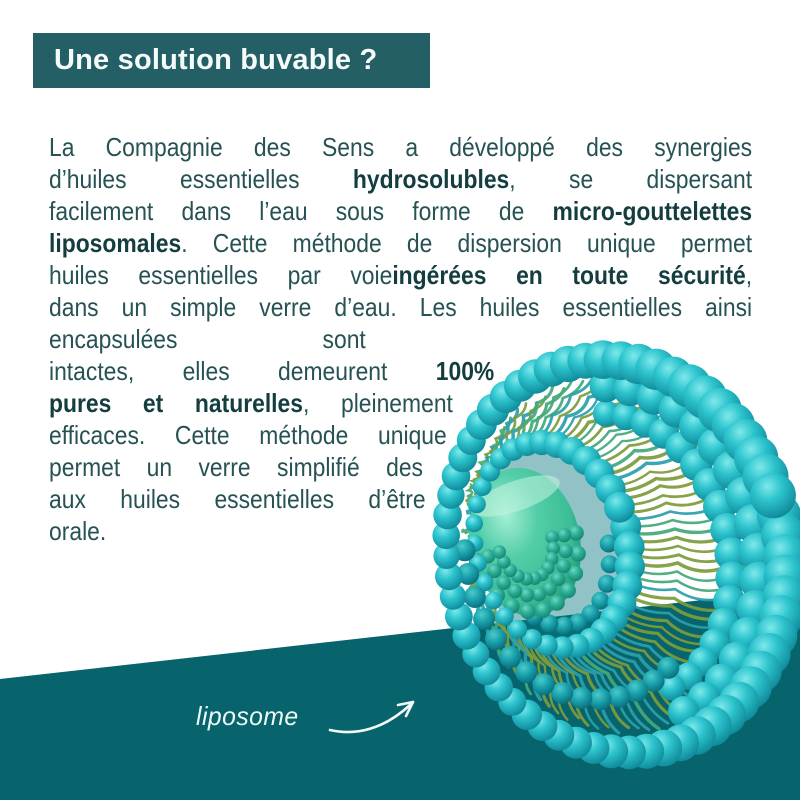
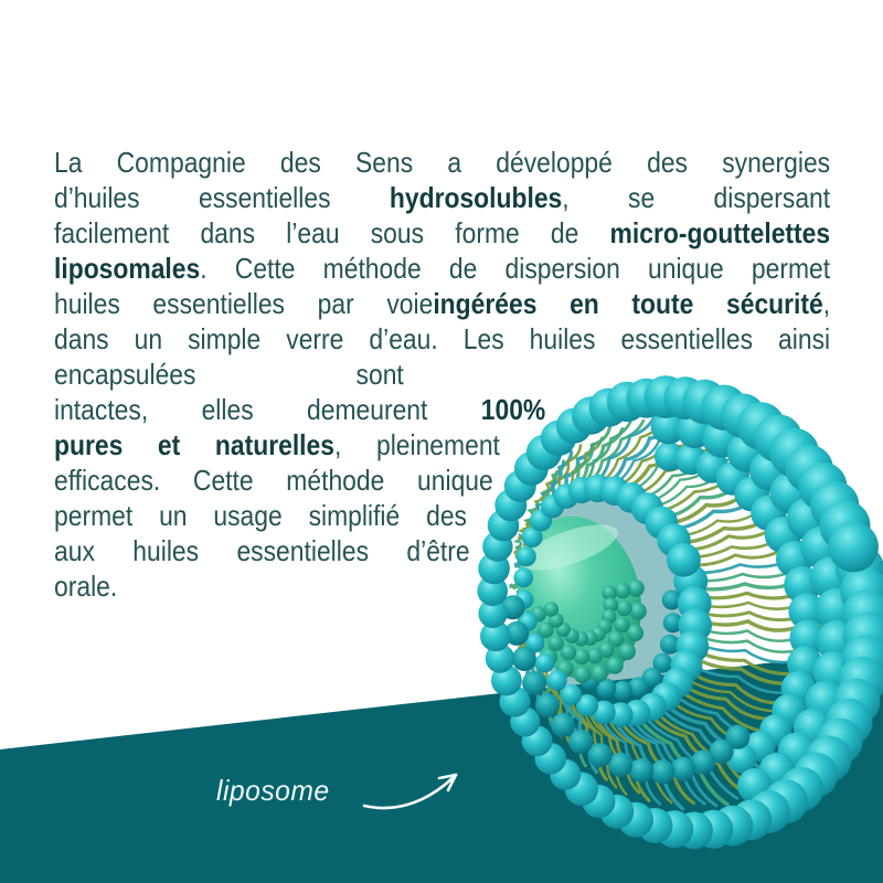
- Une solution buvable ?
  La Compagnie des Sens a développé des synergies
  d’huiles essentielles hydrosolubles, se dispersant
  facilement dans l’eau sous forme de micro-gouttelettes
  liposomales. Cette méthode de dispersion unique permet
  huiles essentielles par voieingérées en toute sécurité,
  dans un simple verre d’eau. Les huiles essentielles ainsi
  intactes, elles demeurent 100%
  pures et naturelles, pleinement
  efficaces. Cette méthode unique
- permet un verre simplifié des
+ permet un usage simplifié des
  aux huiles essentielles d’être
  orale.
  liposome
